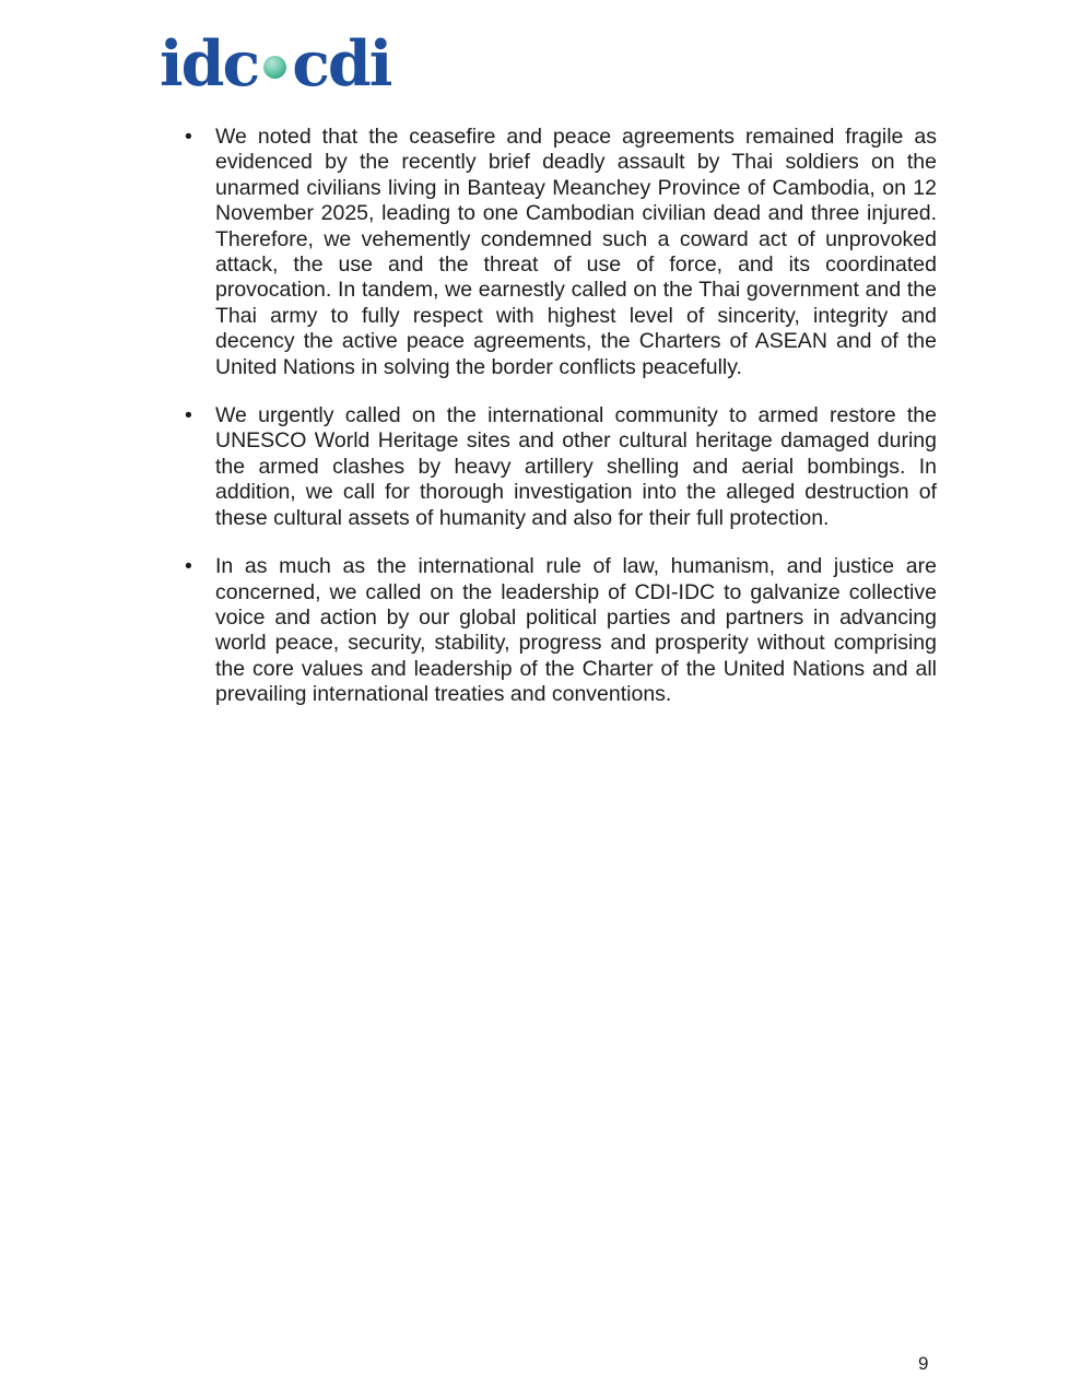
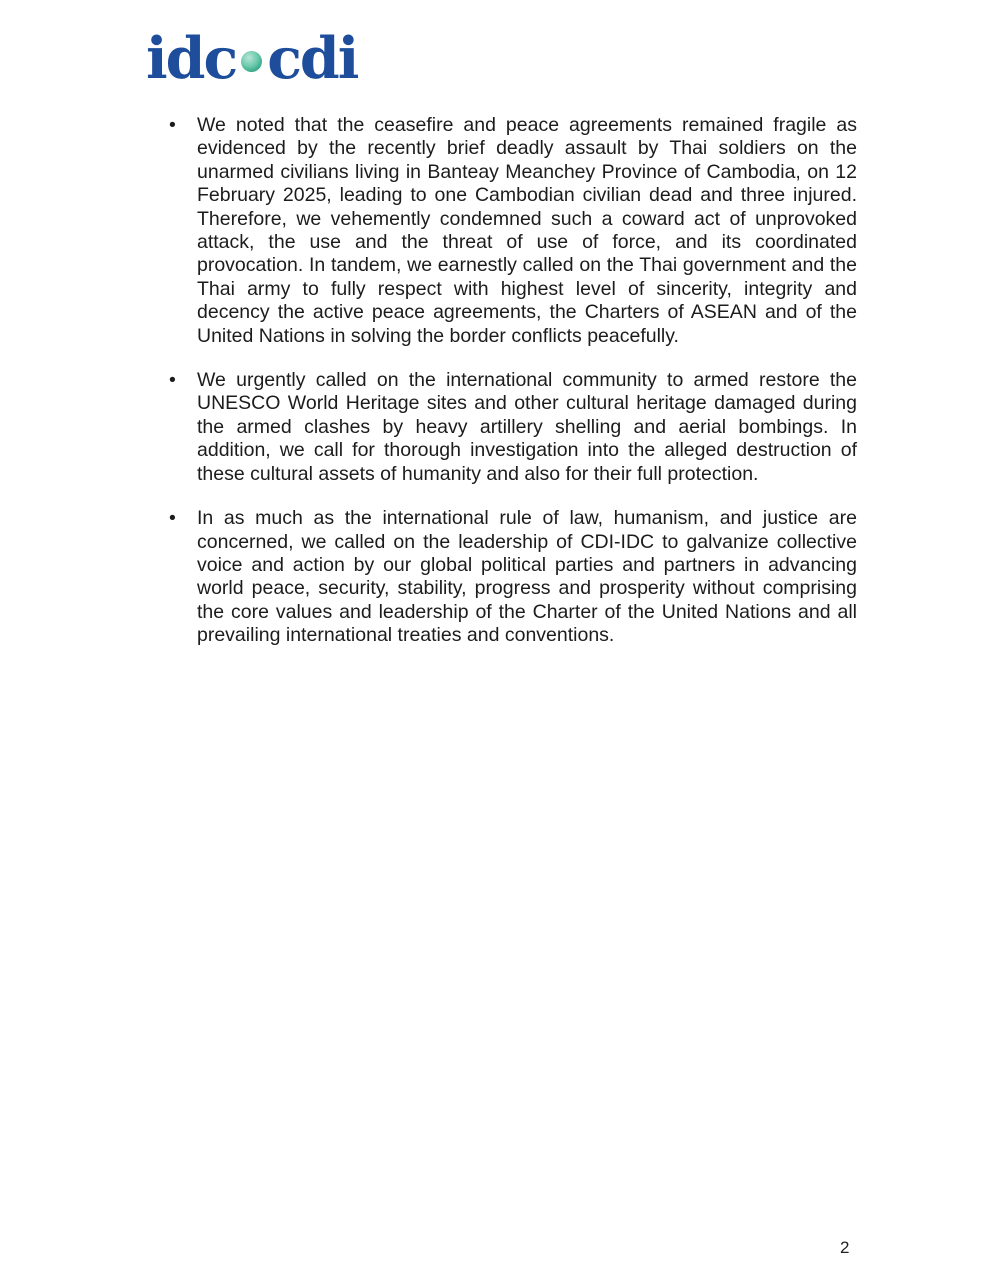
  idc cdi
  •
- We noted that the ceasefire and peace agreements remained fragile as evidenced by the recently brief deadly assault by Thai soldiers on the unarmed civilians living in Banteay Meanchey Province of Cambodia, on 12 November 2025, leading to one Cambodian civilian dead and three injured. Therefore, we vehemently condemned such a coward act of unprovoked attack, the use and the threat of use of force, and its coordinated provocation. In tandem, we earnestly called on the Thai government and the Thai army to fully respect with highest level of sincerity, integrity and decency the active peace agreements, the Charters of ASEAN and of the United Nations in solving the border conflicts peacefully.
+ We noted that the ceasefire and peace agreements remained fragile as evidenced by the recently brief deadly assault by Thai soldiers on the unarmed civilians living in Banteay Meanchey Province of Cambodia, on 12 February 2025, leading to one Cambodian civilian dead and three injured. Therefore, we vehemently condemned such a coward act of unprovoked attack, the use and the threat of use of force, and its coordinated provocation. In tandem, we earnestly called on the Thai government and the Thai army to fully respect with highest level of sincerity, integrity and decency the active peace agreements, the Charters of ASEAN and of the United Nations in solving the border conflicts peacefully.
  •
  We urgently called on the international community to armed restore the UNESCO World Heritage sites and other cultural heritage damaged during the armed clashes by heavy artillery shelling and aerial bombings. In addition, we call for thorough investigation into the alleged destruction of these cultural assets of humanity and also for their full protection.
  •
  In as much as the international rule of law, humanism, and justice are concerned, we called on the leadership of CDI-IDC to galvanize collective voice and action by our global political parties and partners in advancing world peace, security, stability, progress and prosperity without comprising the core values and leadership of the Charter of the United Nations and all prevailing international treaties and conventions.
- 9
+ 2
